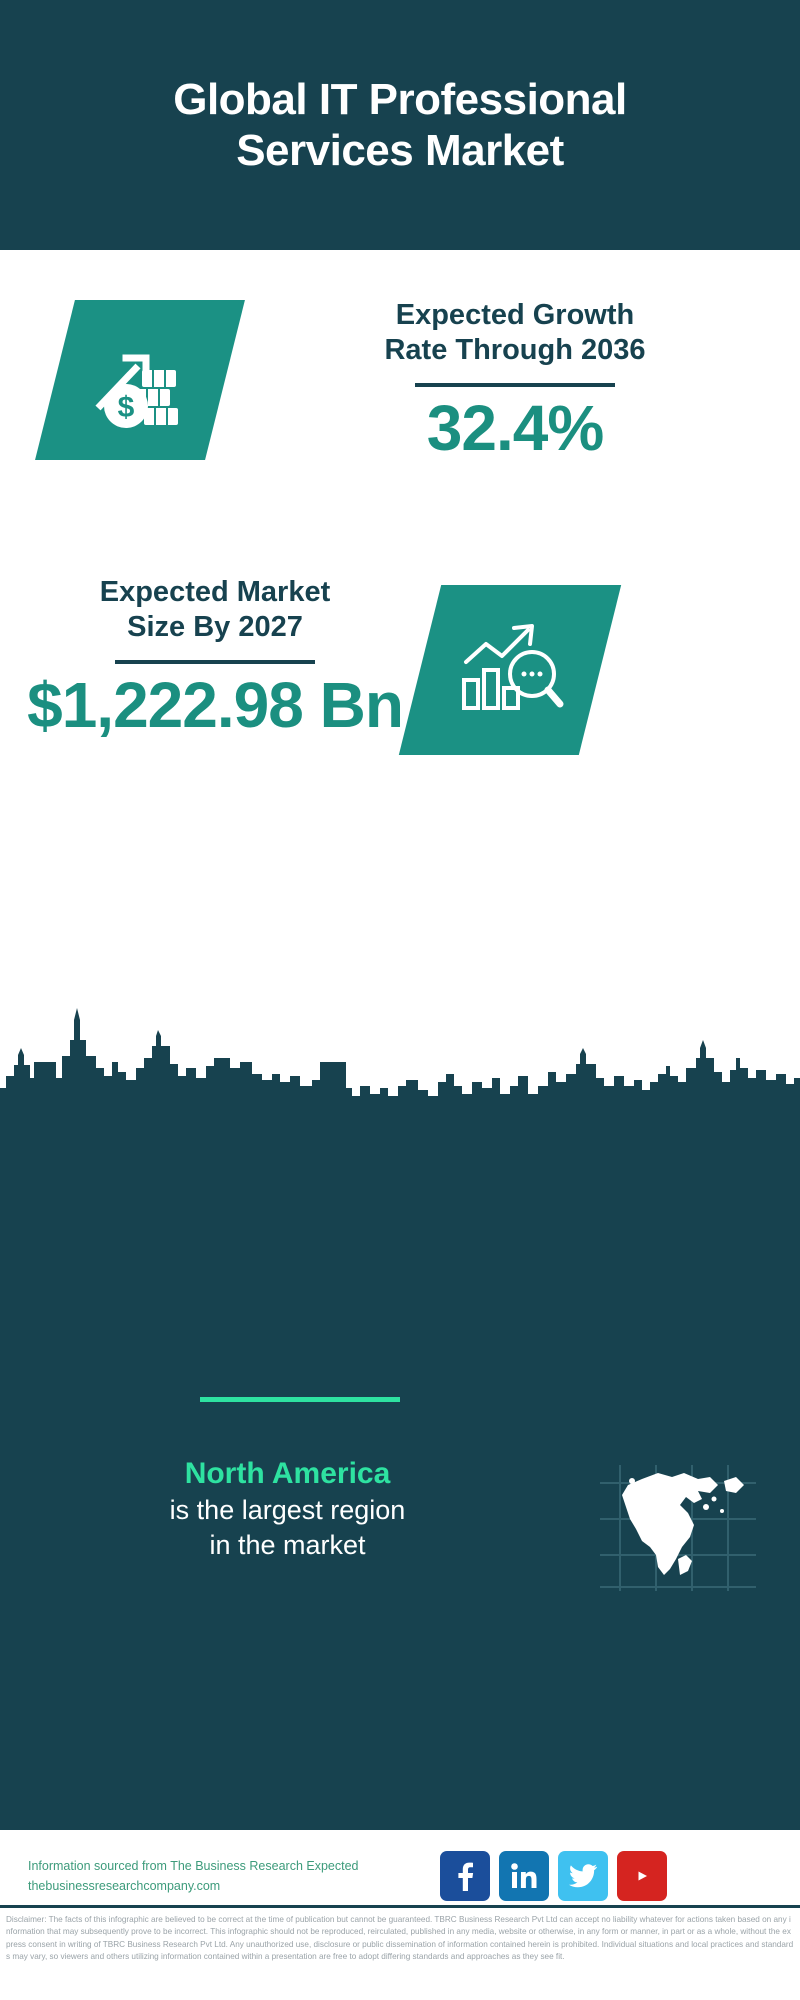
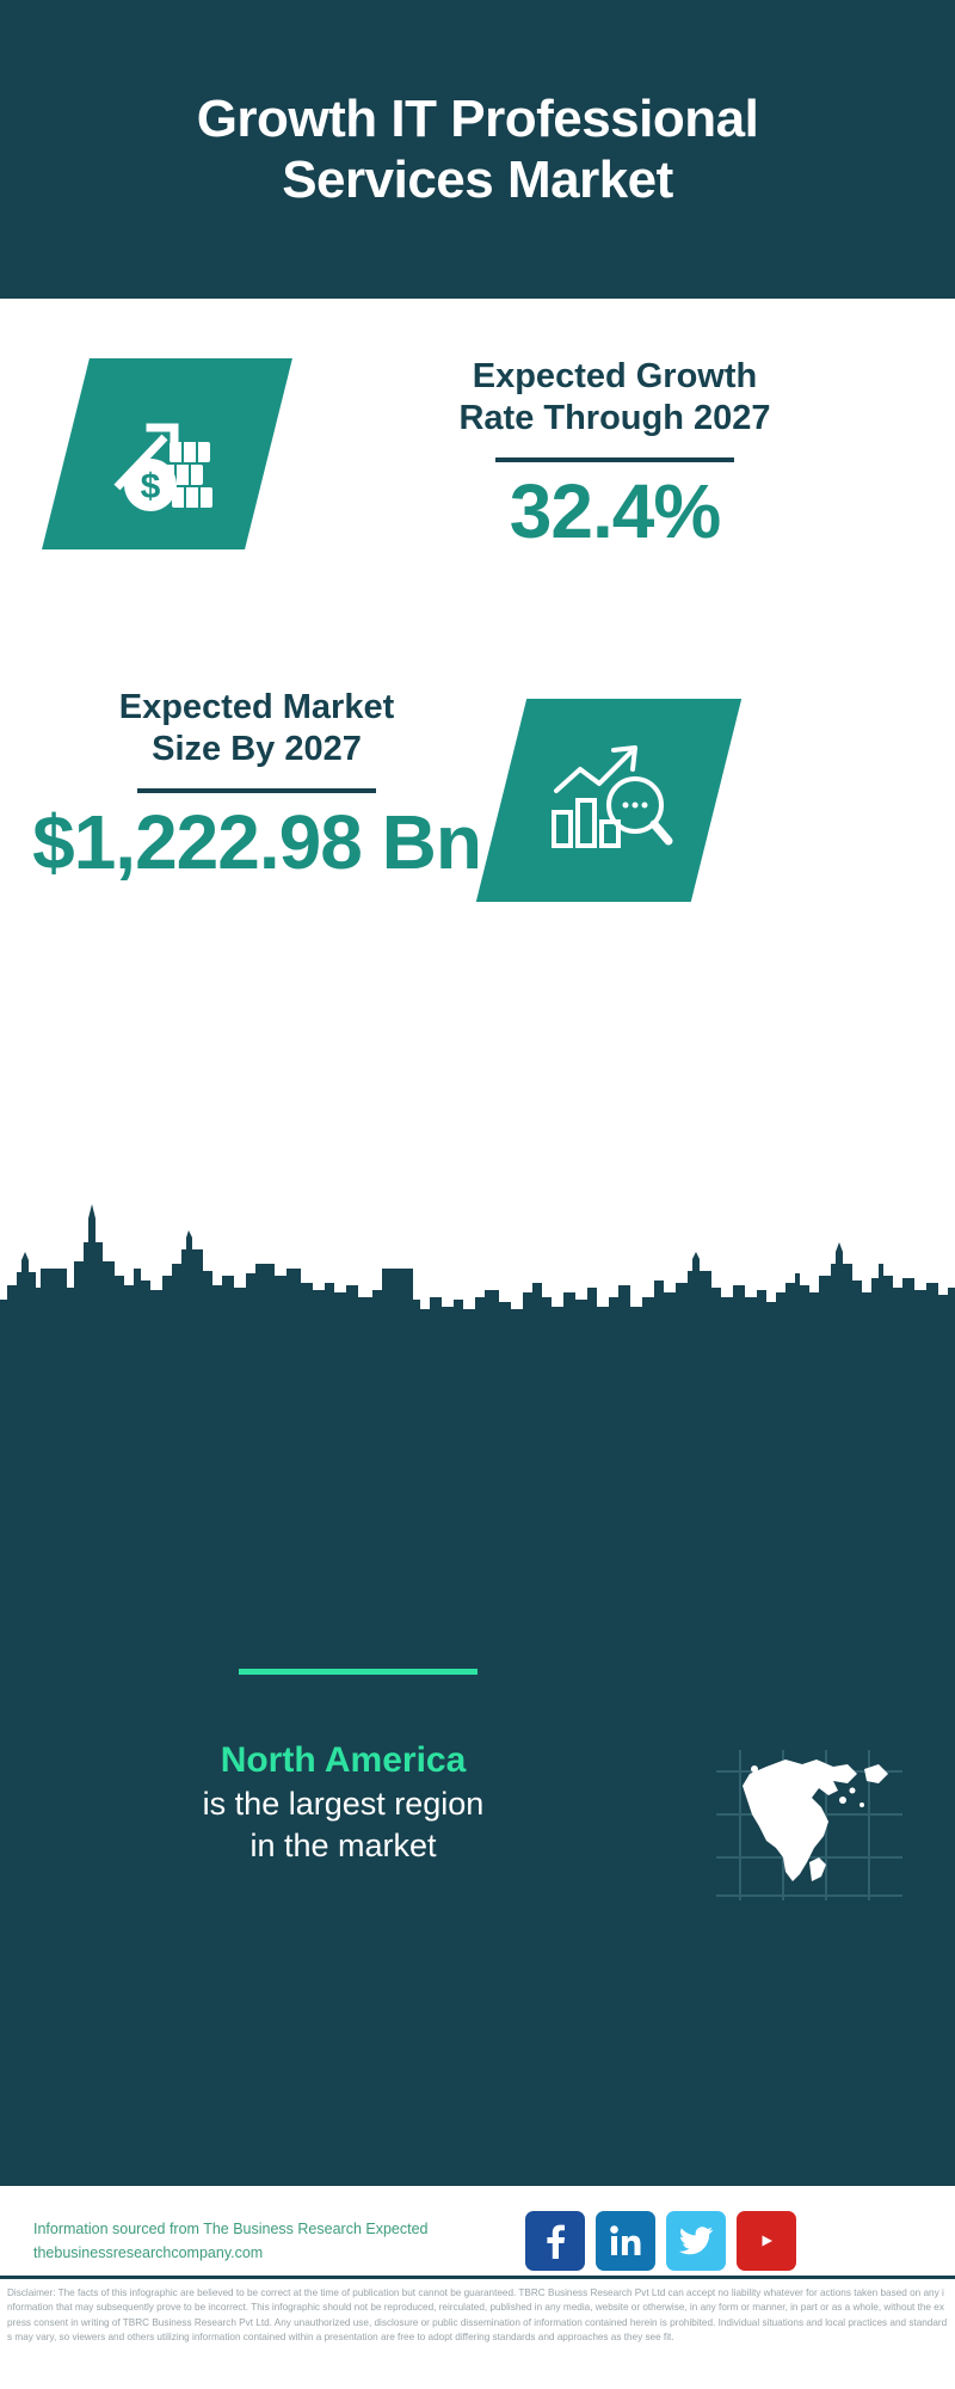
- Global IT Professional Services Market
+ Growth IT Professional Services Market
  Expected Growth
- Rate Through 2036
+ Rate Through 2027
  32.4%
  Expected Market
  Size By 2027
  $1,222.98 Bn
  North America
  is the largest region
  in the market
  Information sourced from The Business Research Expected
  thebusinessresearchcompany.com
  Disclaimer: The facts of this infographic are believed to be correct at the time of publication but cannot be guaranteed. TBRC Business Research Pvt Ltd can accept no liability whatever for actions taken based on any information that may subsequently prove to be incorrect. This infographic should not be reproduced, reirculated, published in any media, website or otherwise, in any form or manner, in part or as a whole, without the express consent in writing of TBRC Business Research Pvt Ltd. Any unauthorized use, disclosure or public dissemination of information contained herein is prohibited. Individual situations and local practices and standards may vary, so viewers and others utilizing information contained within a presentation are free to adopt differing standards and approaches as they see fit.
